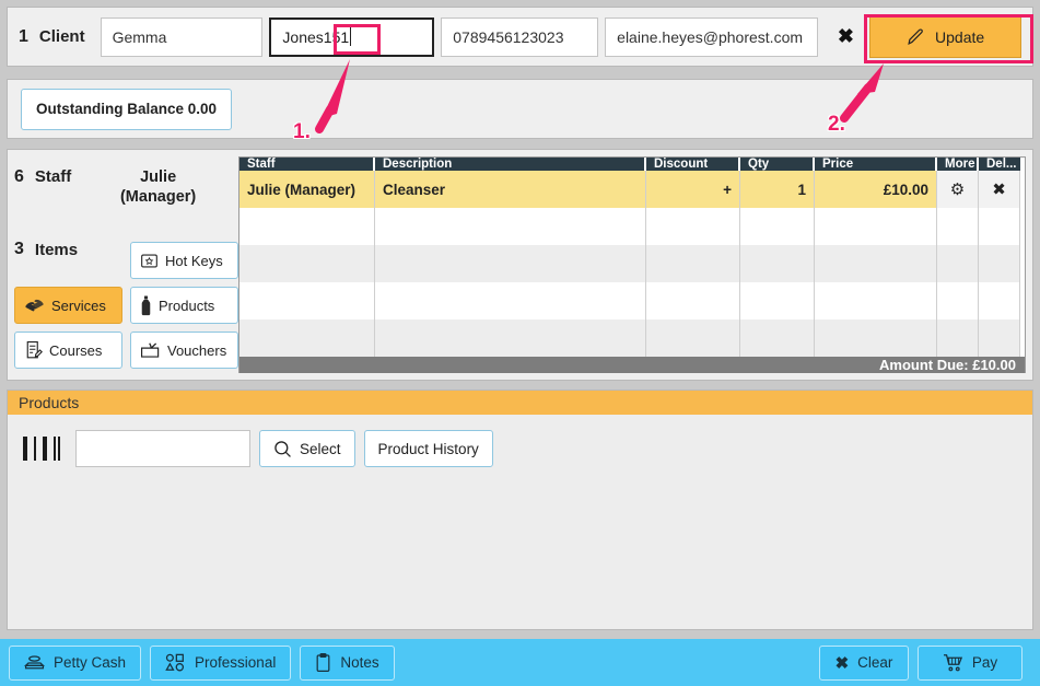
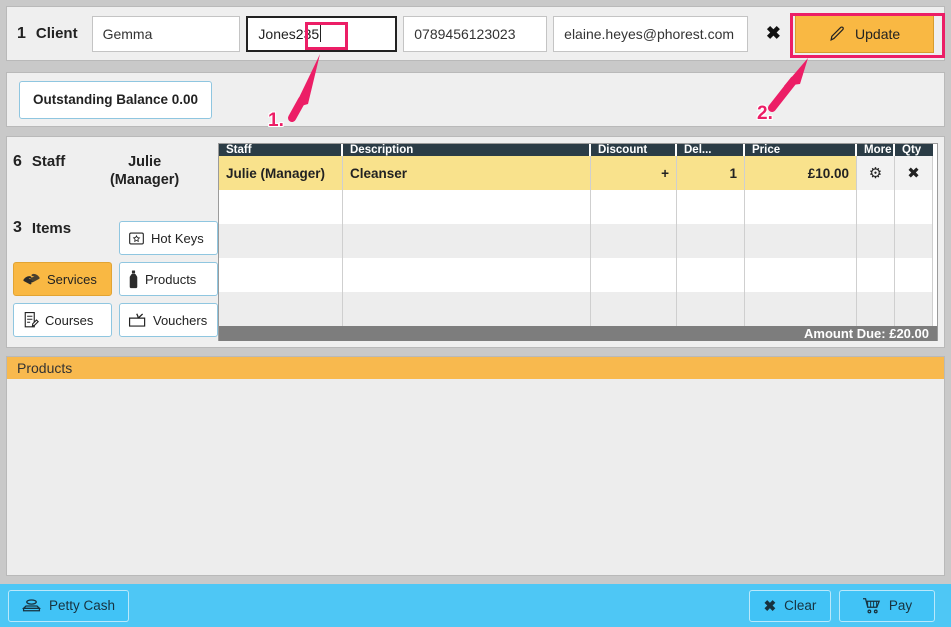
  1
  Client
  Gemma
  Jones
- 151
+ 235
  0789456123023
  elaine.heyes@phorest.com
  ✖
  Update
  Outstanding Balance 0.00
  6
  Staff
  Julie
  (Manager)
  3
  Items
  Hot Keys
  Services
  Products
  Courses
  Vouchers
  Staff
  Description
  Discount
- Qty
+ Del...
  Price
  More
- Del...
+ Qty
  Julie (Manager)
  Cleanser
  +
  1
  £10.00
  ⚙
  ✖
- Amount Due: £10.00
+ Amount Due: £20.00
  Products
- Select
- Product History
  Petty Cash
- Professional
- Notes
  ✖
  Clear
  Pay
  1.
  2.
